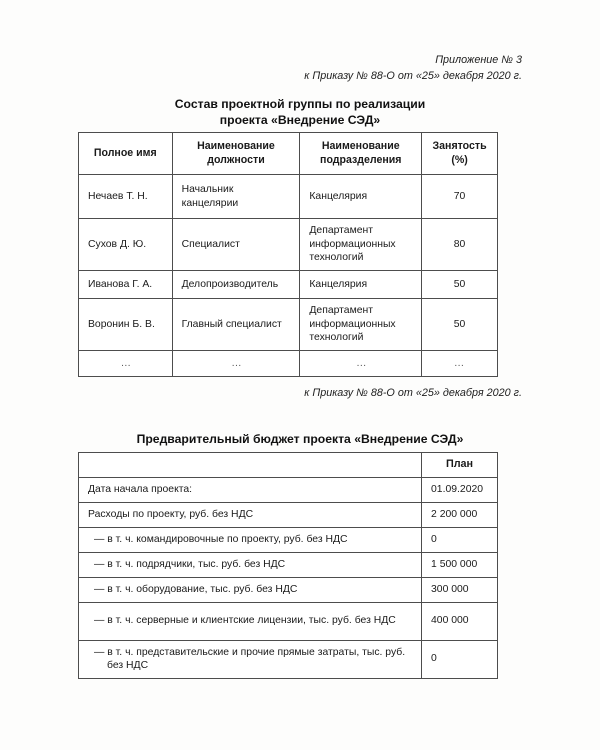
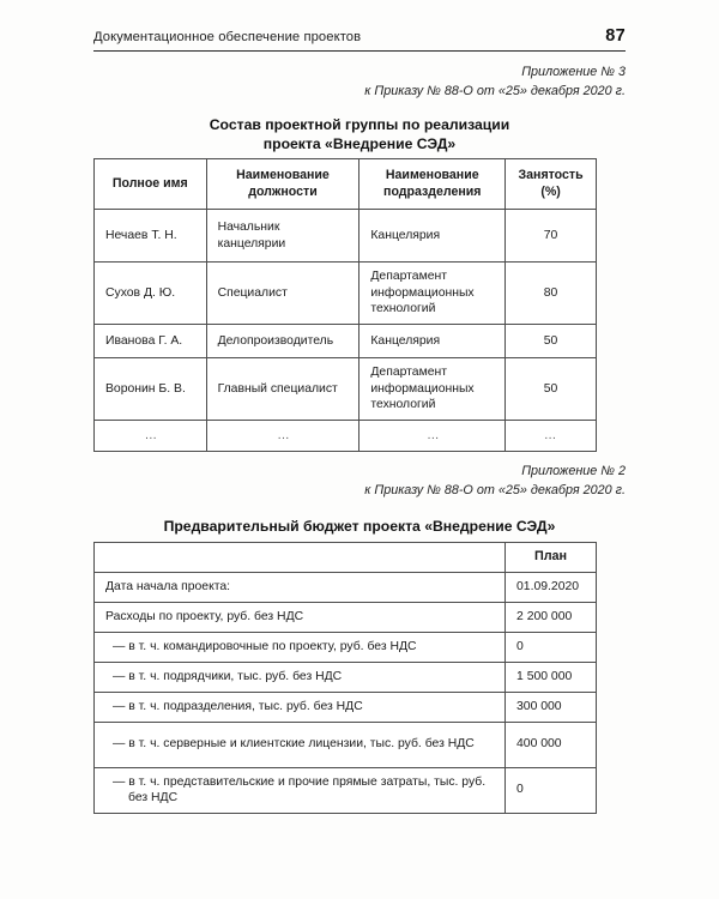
+ Документационное обеспечение проектов
+ 87
  Приложение № 3
  к Приказу № 88-О от «25» декабря 2020 г.
  Состав проектной группы по реализации
  проекта «Внедрение СЭД»
  Полное имя	Наименование должности	Наименование подразделения	Занятость (%)
  Нечаев Т. Н.	Начальник канцелярии	Канцелярия	70
  Сухов Д. Ю.	Специалист	Департамент информационных технологий	80
  Иванова Г. А.	Делопроизводитель	Канцелярия	50
  Воронин Б. В.	Главный специалист	Департамент информационных технологий	50
  …	…	…	…
+ Приложение № 2
  к Приказу № 88-О от «25» декабря 2020 г.
  Предварительный бюджет проекта «Внедрение СЭД»
  	План
  Дата начала проекта:	01.09.2020
  Расходы по проекту, руб. без НДС	2 200 000
  — в т. ч. командировочные по проекту, руб. без НДС	0
  — в т. ч. подрядчики, тыс. руб. без НДС	1 500 000
- — в т. ч. оборудование, тыс. руб. без НДС	300 000
+ — в т. ч. подразделения, тыс. руб. без НДС	300 000
  — в т. ч. серверные и клиентские лицензии, тыс. руб. без НДС	400 000
  — в т. ч. представительские и прочие прямые затраты, тыс. руб. без НДС	0
